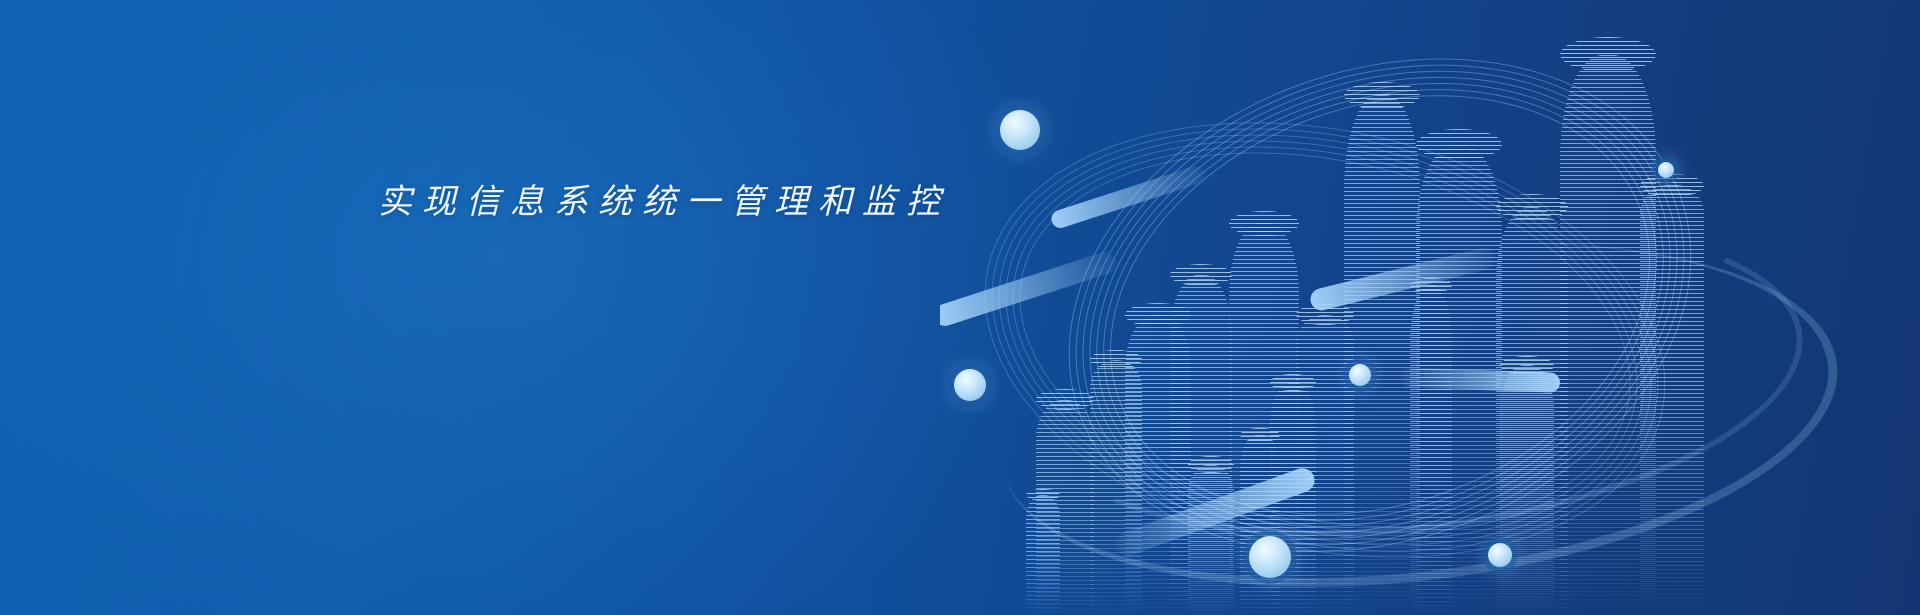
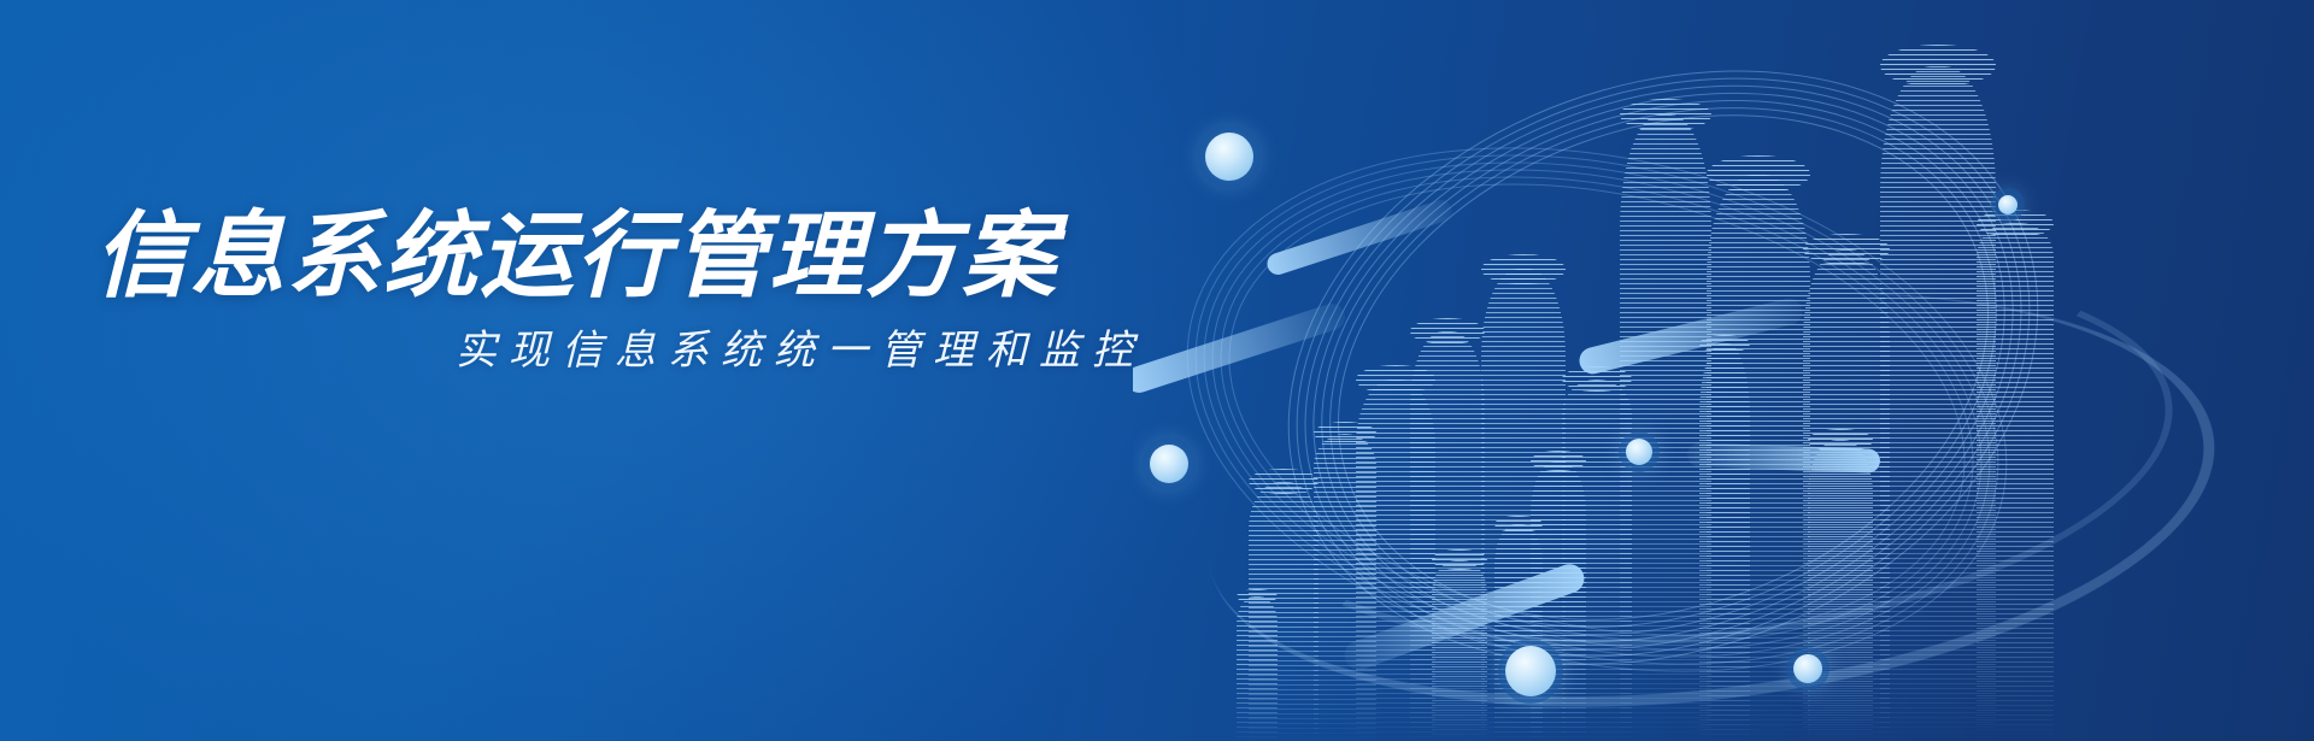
+ 信息系统运行管理方案
  实现信息系统统一管理和监控
